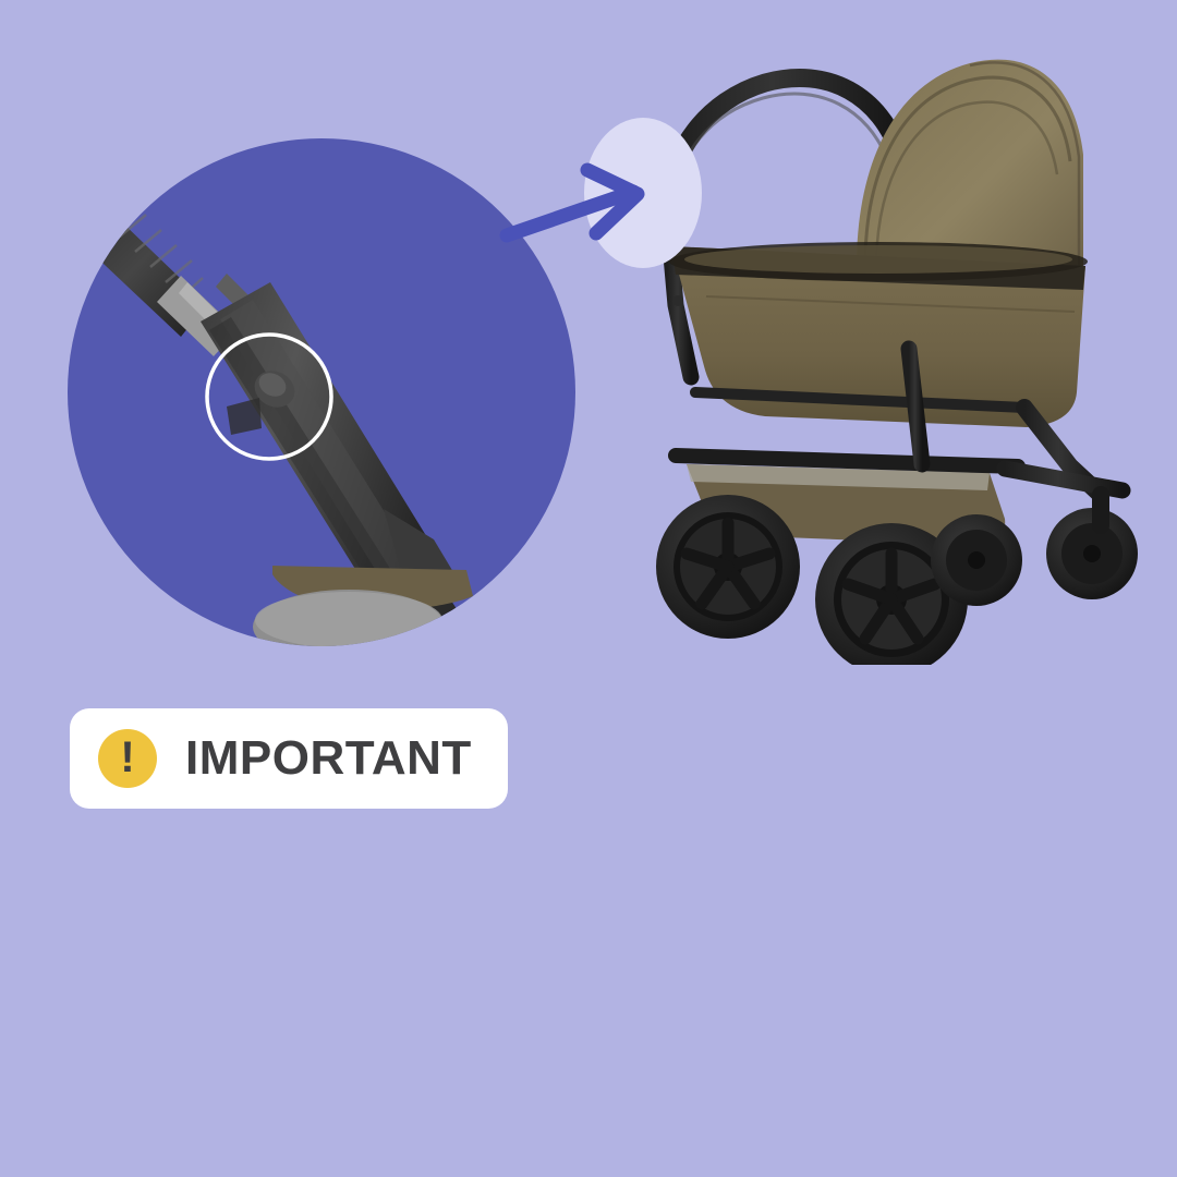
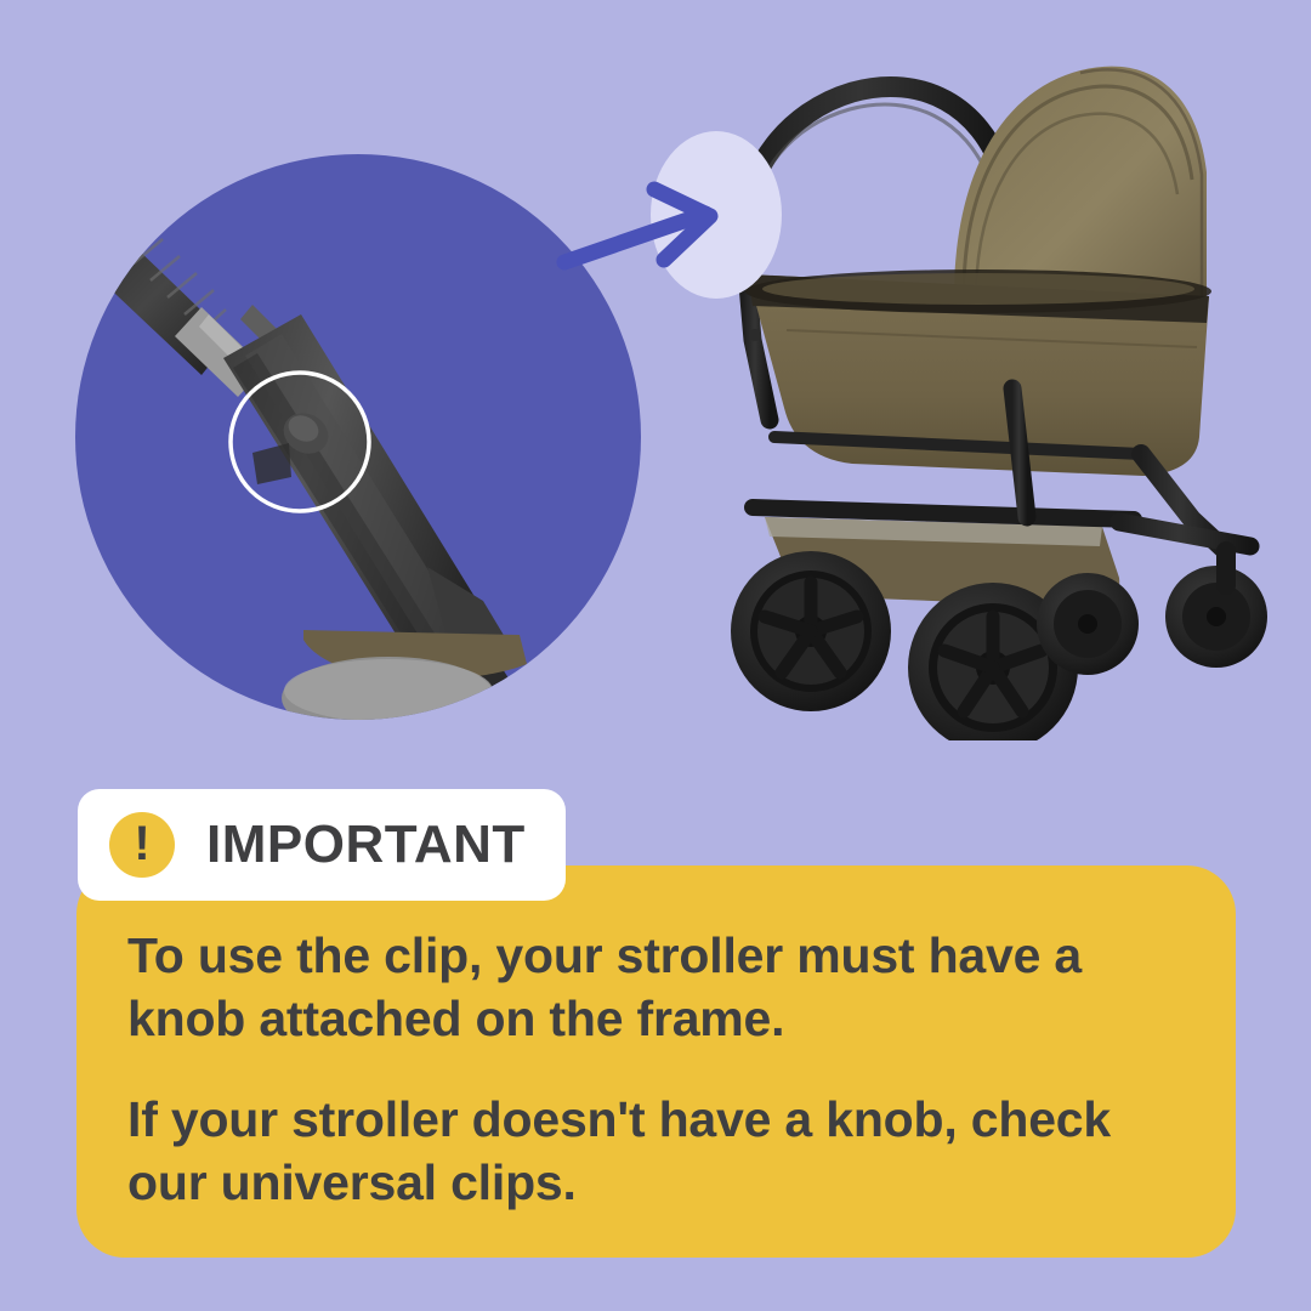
+ To use the clip, your stroller must have a knob attached on the frame.
+ If your stroller doesn't have a knob, check our universal clips.
  !
  IMPORTANT
